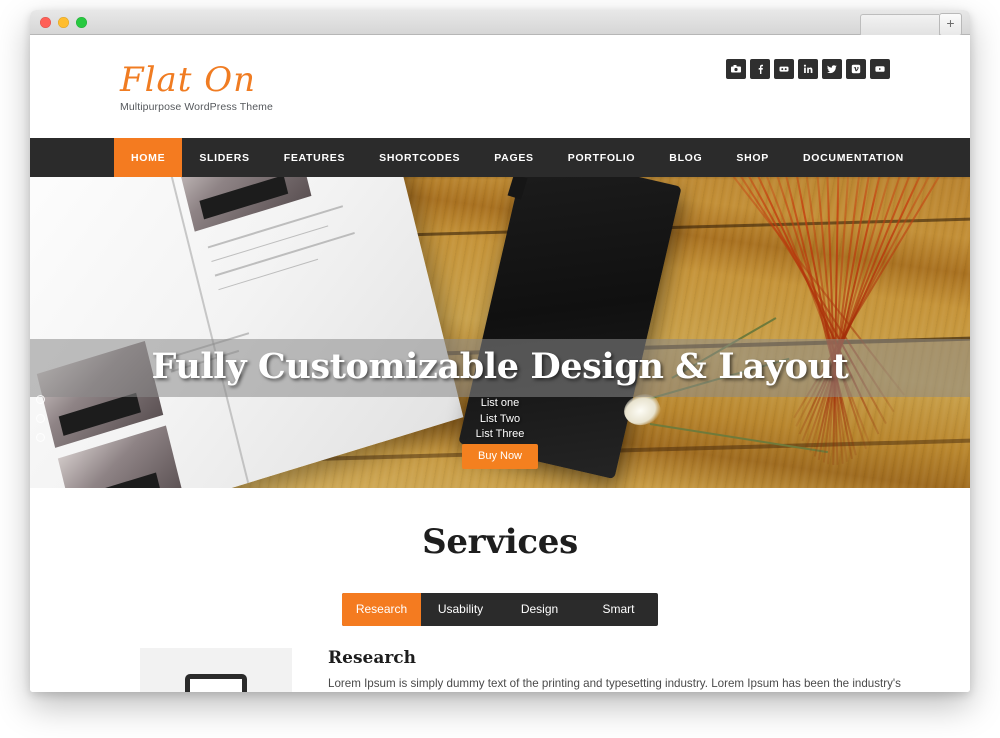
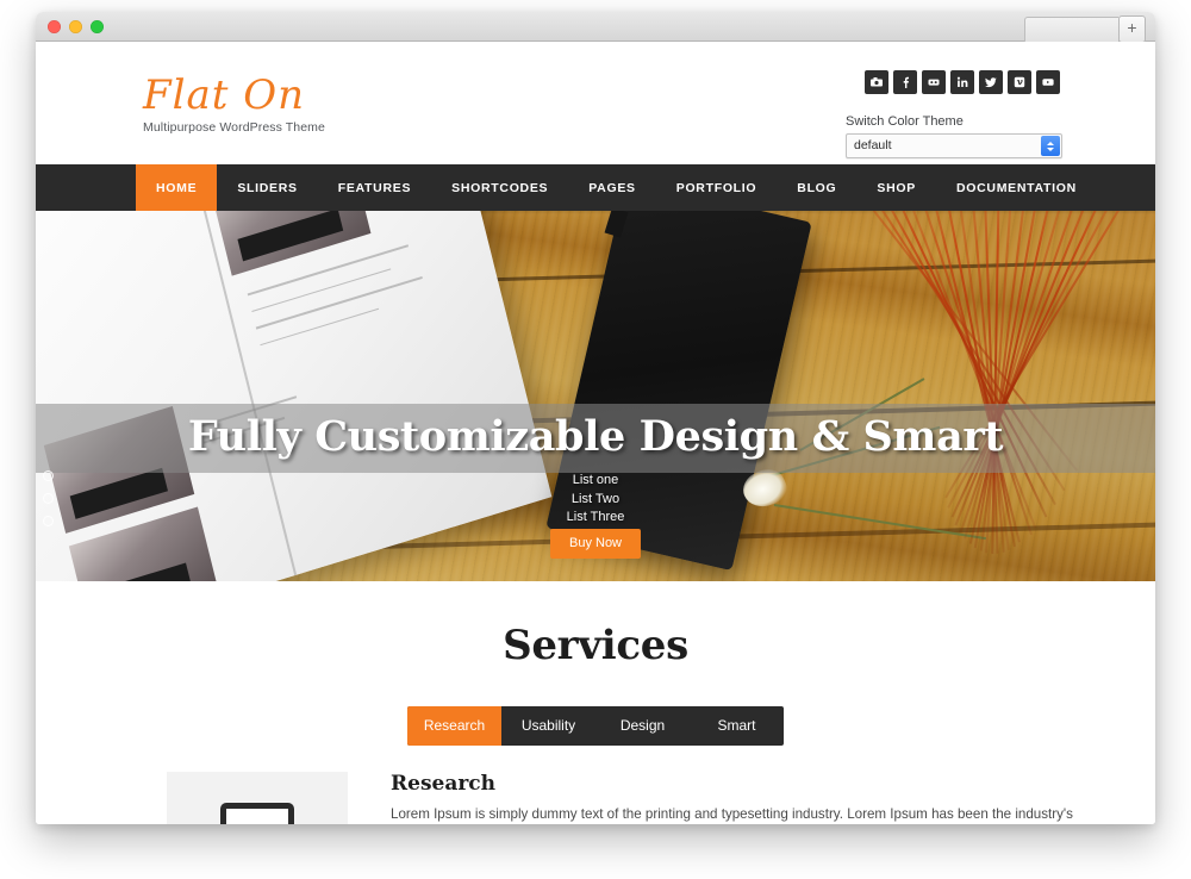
  +
  Flat On
  Multipurpose WordPress Theme
+ Switch Color Theme
+ default
  HOME
  SLIDERS
  FEATURES
  SHORTCODES
  PAGES
  PORTFOLIO
  BLOG
  SHOP
  DOCUMENTATION
- Fully Customizable Design & Layout
+ Fully Customizable Design & Smart
  List one
  List Two
  List Three
  Buy Now
  Services
  Research
  Usability
  Design
  Smart
  Research
